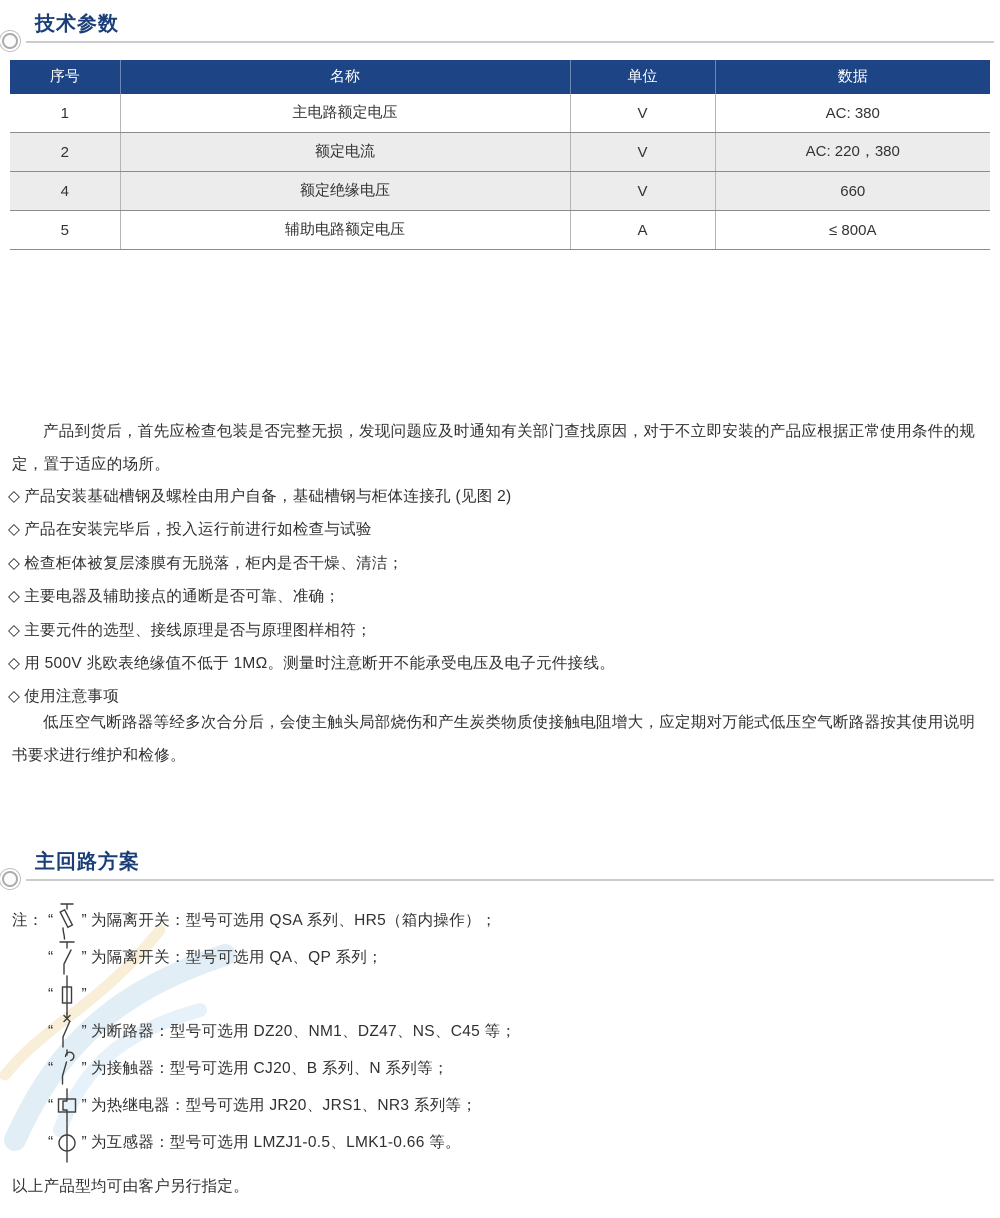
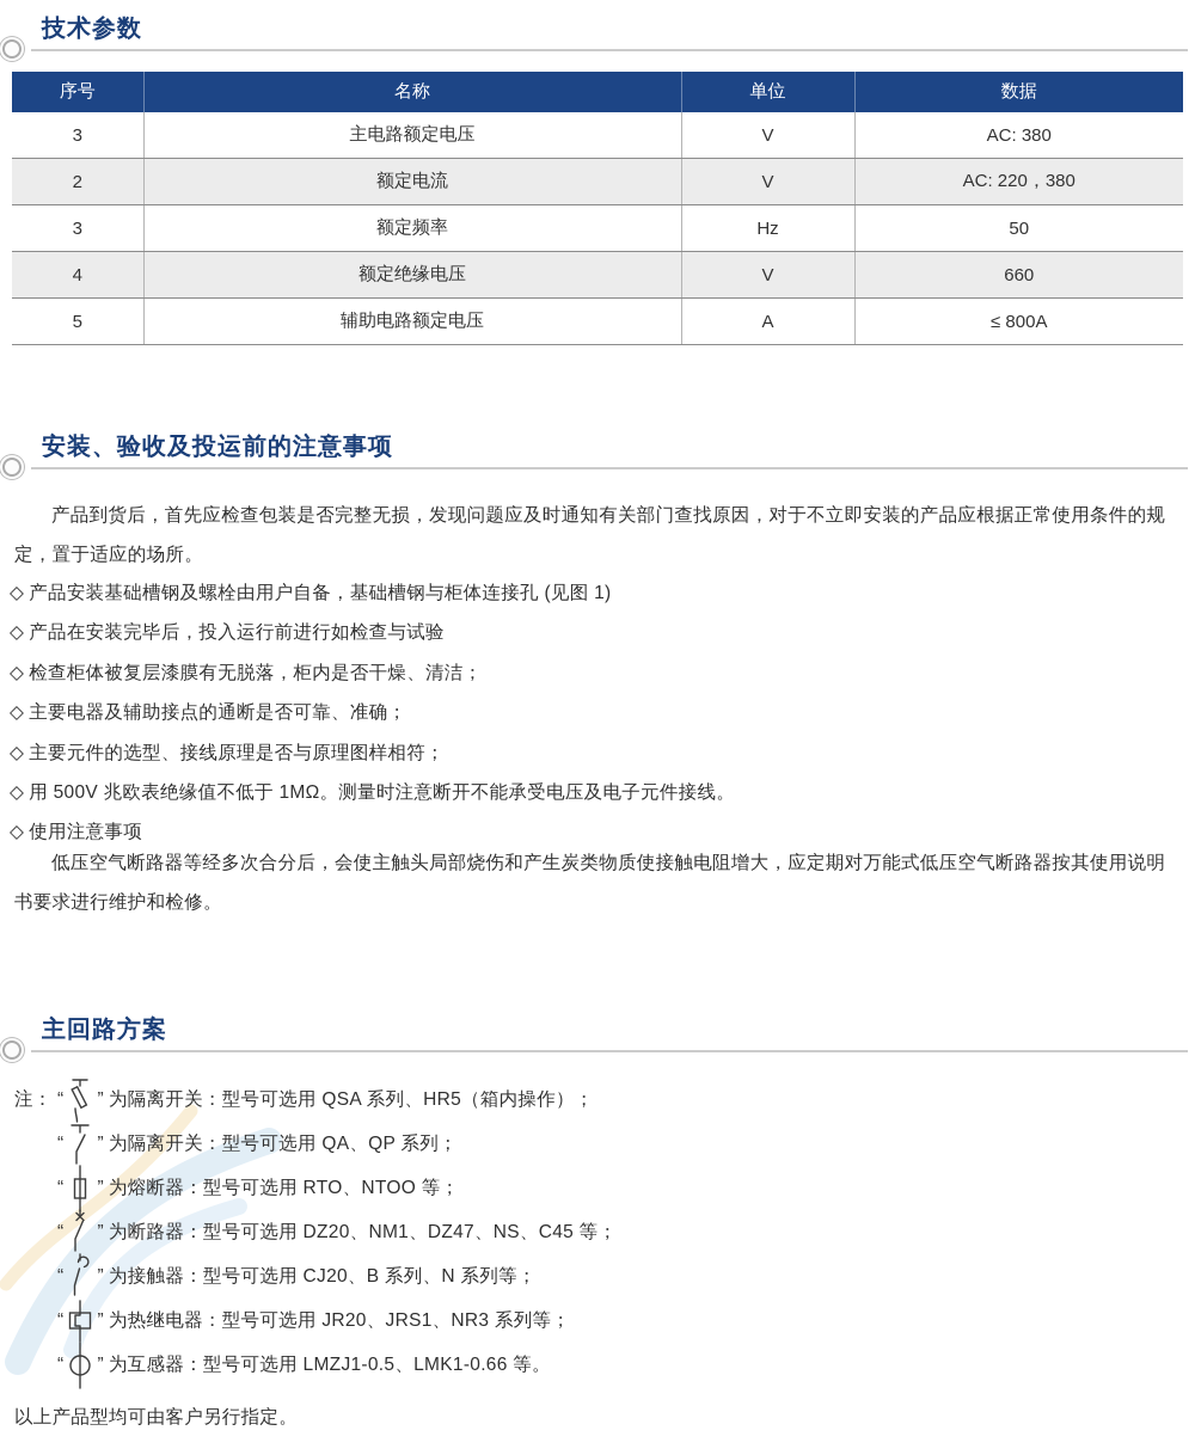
  技术参数
  序号	名称	单位	数据
- 1	主电路额定电压	V	AC: 380
+ 3	主电路额定电压	V	AC: 380
  2	额定电流	V	AC: 220，380
+ 3	额定频率	Hz	50
  4	额定绝缘电压	V	660
  5	辅助电路额定电压	A	≤ 800A
+ 安装、验收及投运前的注意事项
  产品到货后，首先应检查包装是否完整无损，发现问题应及时通知有关部门查找原因，对于不立即安装的产品应根据正常使用条件的规定，置于适应的场所。
- ◇ 产品安装基础槽钢及螺栓由用户自备，基础槽钢与柜体连接孔 (见图 2)
+ ◇ 产品安装基础槽钢及螺栓由用户自备，基础槽钢与柜体连接孔 (见图 1)
  ◇ 产品在安装完毕后，投入运行前进行如检查与试验
  ◇ 检查柜体被复层漆膜有无脱落，柜内是否干燥、清洁；
  ◇ 主要电器及辅助接点的通断是否可靠、准确；
  ◇ 主要元件的选型、接线原理是否与原理图样相符；
  ◇ 用 500V 兆欧表绝缘值不低于 1MΩ。测量时注意断开不能承受电压及电子元件接线。
  ◇ 使用注意事项
  低压空气断路器等经多次合分后，会使主触头局部烧伤和产生炭类物质使接触电阻增大，应定期对万能式低压空气断路器按其使用说明书要求进行维护和检修。
  主回路方案
  注：
  “
  ”
  为隔离开关：型号可选用 QSA 系列、HR5（箱内操作）；
  “
  ”
  为隔离开关：型号可选用 QA、QP 系列；
  “
  ”
+ 为熔断器：型号可选用 RTO、NTOO 等；
  “
  ”
  为断路器：型号可选用 DZ20、NM1、DZ47、NS、C45 等；
  “
  ”
  为接触器：型号可选用 CJ20、B 系列、N 系列等；
  “
  ”
  为热继电器：型号可选用 JR20、JRS1、NR3 系列等；
  “
  ”
  为互感器：型号可选用 LMZJ1-0.5、LMK1-0.66 等。
  以上产品型均可由客户另行指定。
